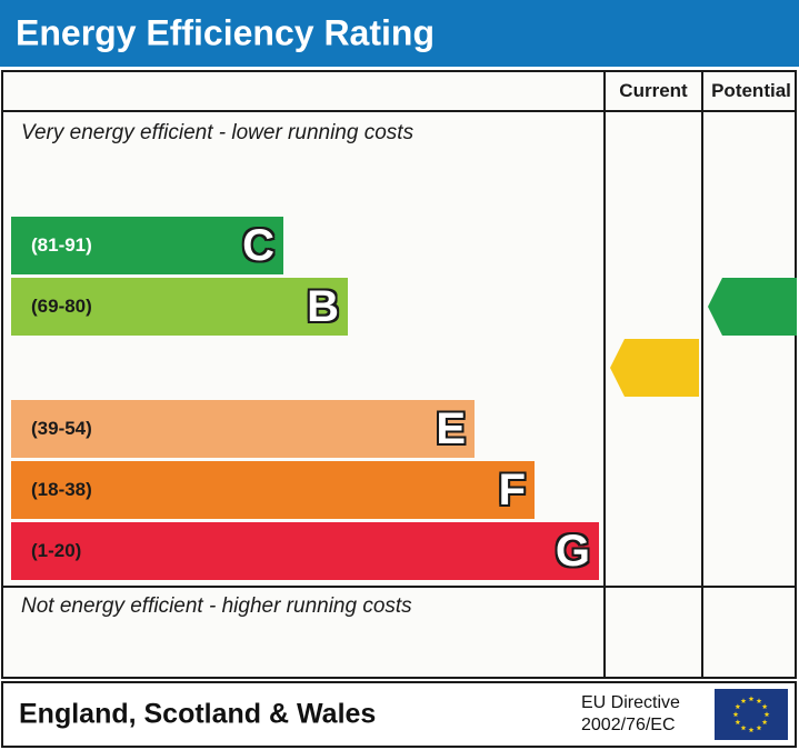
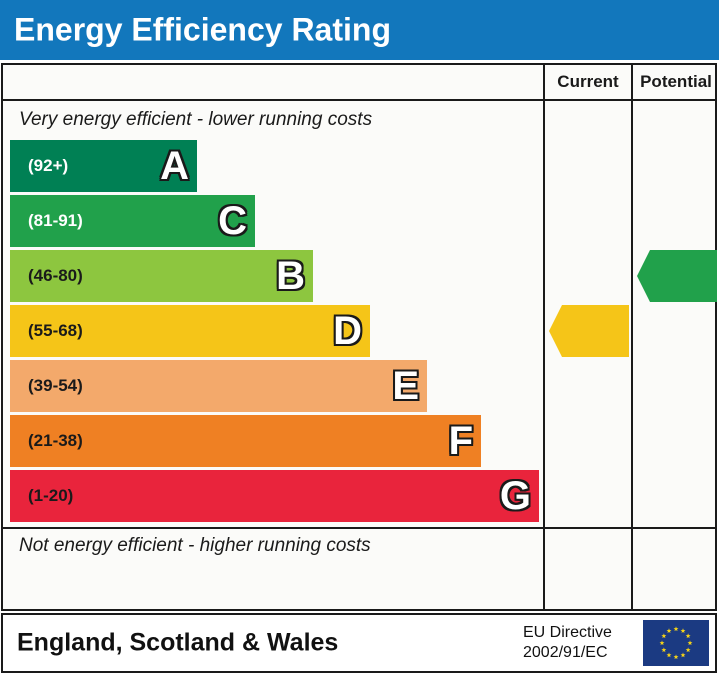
  Energy Efficiency Rating
  Current
  Potential
  Very energy efficient - lower running costs
+ (92+)
+ A
  (81-91)
  C
- (69-80)
+ (46-80)
  B
+ (55-68)
+ D
  (39-54)
  E
- (18-38)
+ (21-38)
  F
  (1-20)
  G
  Not energy efficient - higher running costs
  England, Scotland & Wales
  EU Directive
- 2002/76/EC
+ 2002/91/EC
